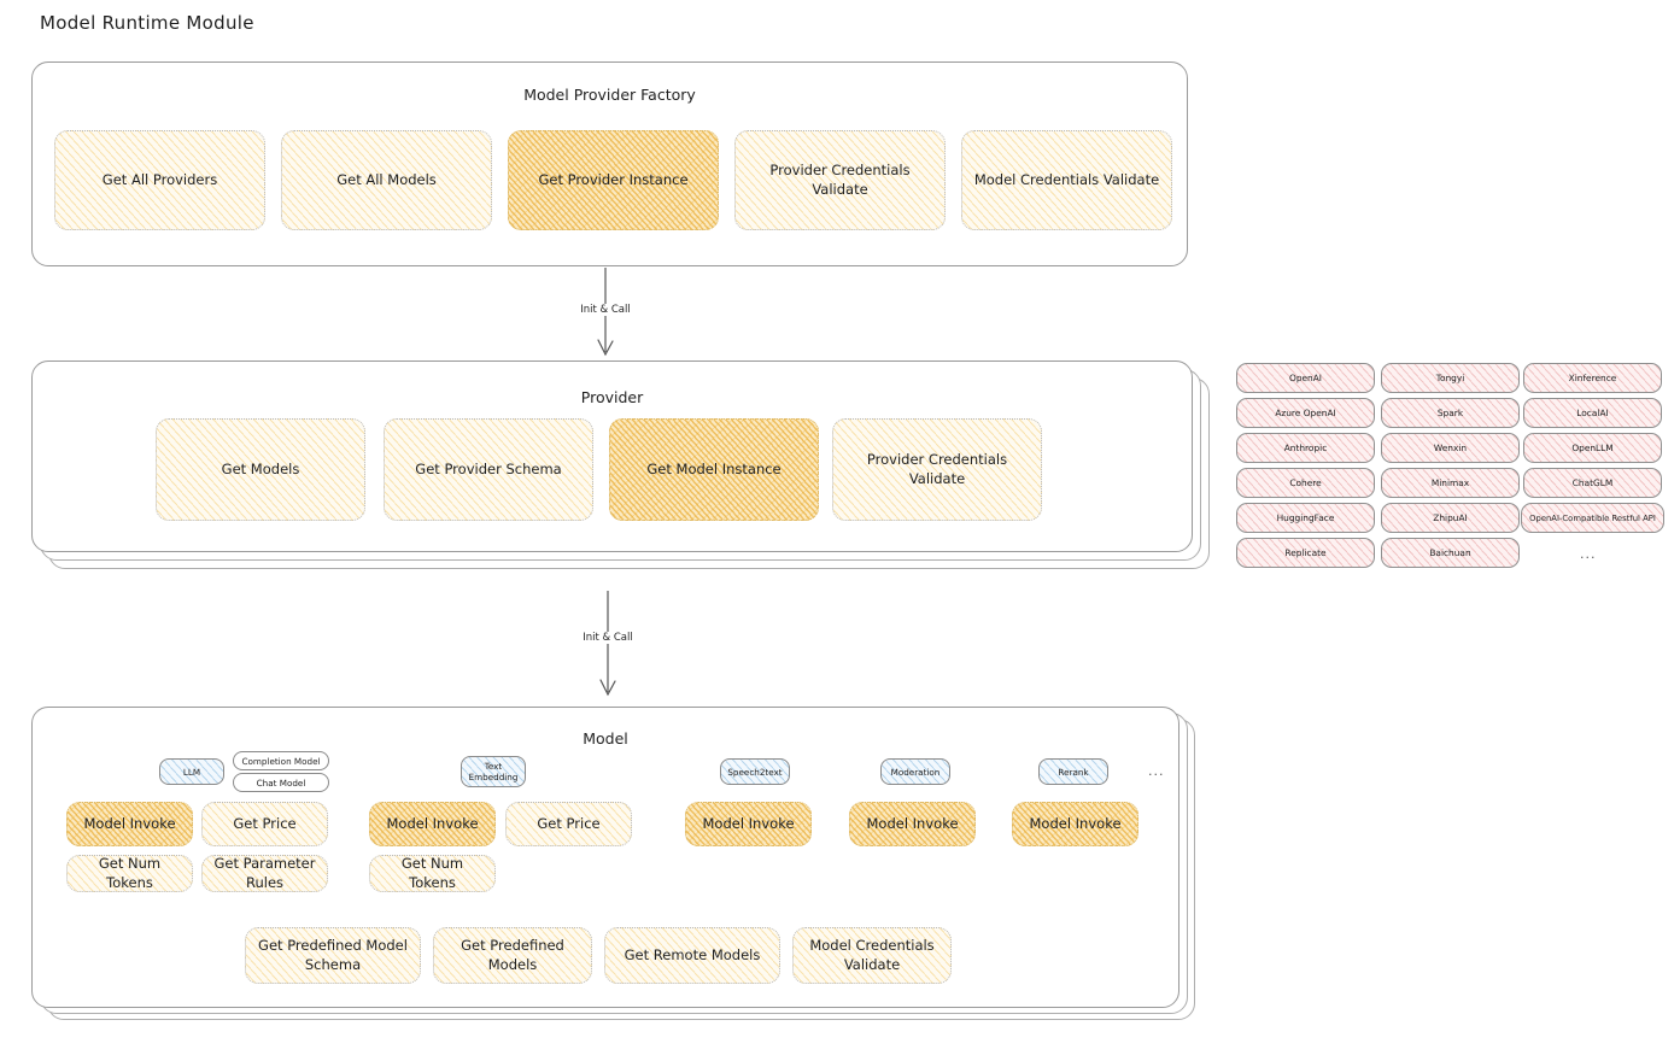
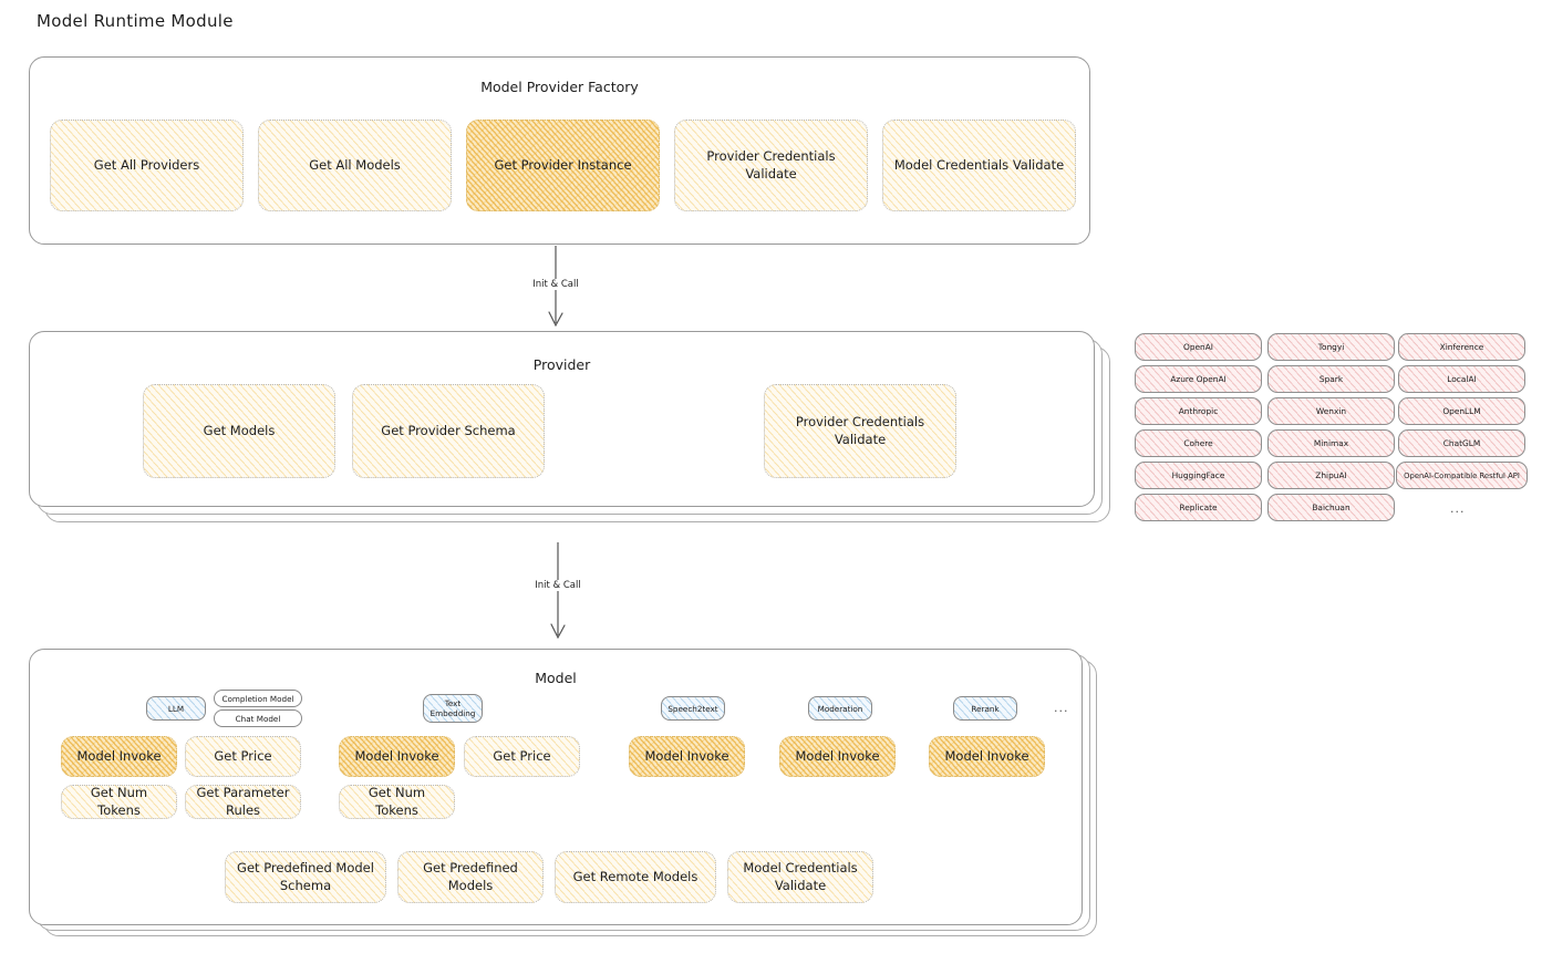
  Model Runtime Module
  Model Provider Factory
  Get All Providers
  Get All Models
  Get Provider Instance
  Provider Credentials Validate
  Model Credentials Validate
  Init & Call
  Provider
  Get Models
  Get Provider Schema
- Get Model Instance
  Provider Credentials Validate
  OpenAI
  Tongyi
  Xinference
  Azure OpenAI
  Spark
  LocalAI
  Anthropic
  Wenxin
  OpenLLM
  Cohere
  Minimax
  ChatGLM
  HuggingFace
  ZhipuAI
  OpenAI-Compatible Restful API
  Replicate
  Baichuan
  ...
  Init & Call
  Model
  LLM
  Completion Model
  Chat Model
  Model Invoke
  Get Price
  Get Num Tokens
  Get Parameter Rules
  Text Embedding
  Model Invoke
  Get Price
  Get Num Tokens
  Speech2text
  Model Invoke
  Moderation
  Model Invoke
  Rerank
  Model Invoke
  ...
  Get Predefined Model Schema
  Get Predefined Models
  Get Remote Models
  Model Credentials Validate
